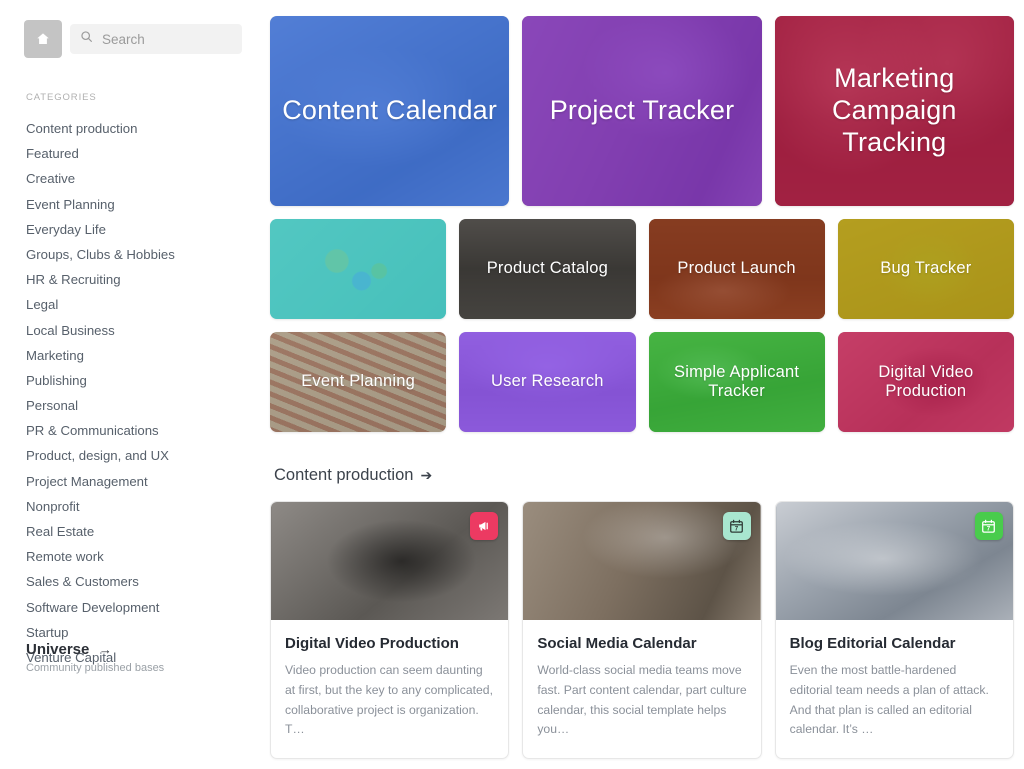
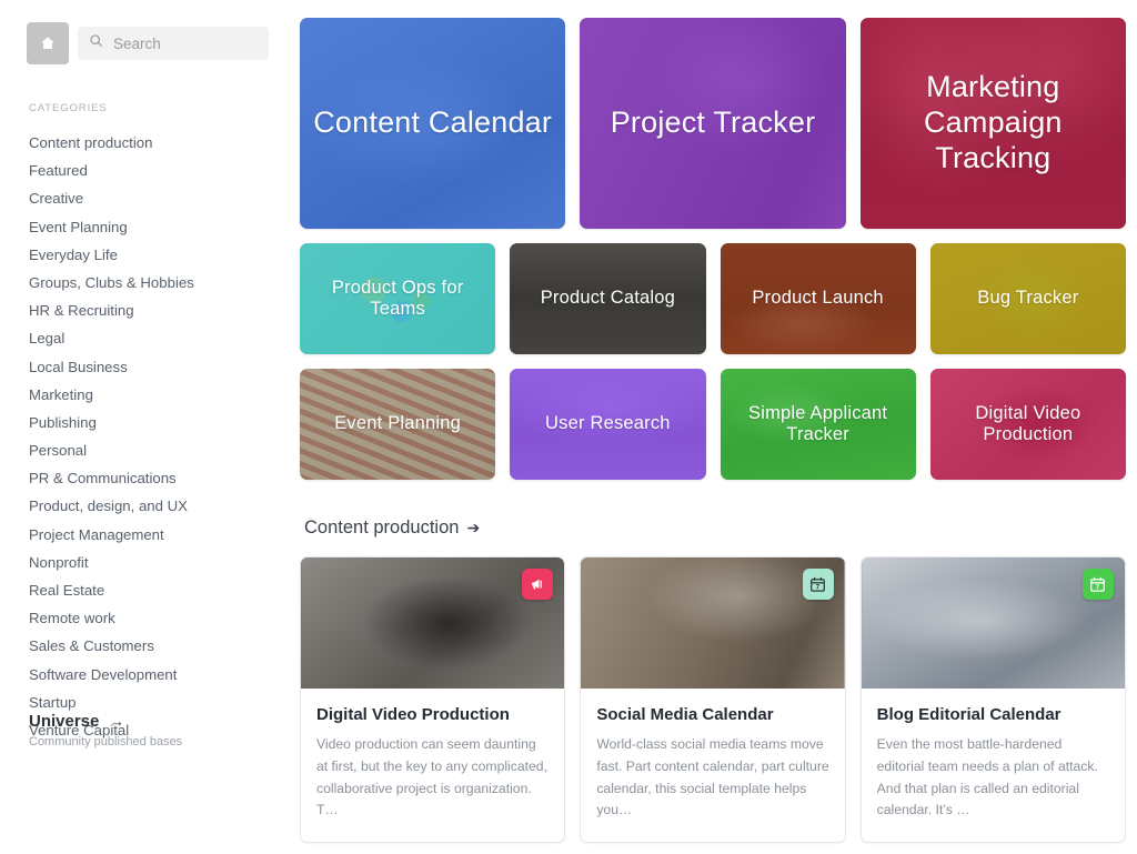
  Search
  CATEGORIES
  Content production
  Featured
  Creative
  Event Planning
  Everyday Life
  Groups, Clubs & Hobbies
  HR & Recruiting
  Legal
  Local Business
  Marketing
  Publishing
  Personal
  PR & Communications
  Product, design, and UX
  Project Management
  Nonprofit
  Real Estate
  Remote work
  Sales & Customers
  Software Development
  Startup
  Venture Capital
  Universe →
  Community published bases
  Content Calendar
  Project Tracker
  Marketing Campaign Tracking
+ Product Ops for Teams
  Product Catalog
  Product Launch
  Bug Tracker
  Event Planning
  User Research
  Simple Applicant Tracker
  Digital Video Production
  Content production ➔
  Digital Video Production
  Video production can seem daunting at first, but the key to any complicated, collaborative project is organization. T…
  Social Media Calendar
  World-class social media teams move fast. Part content calendar, part culture calendar, this social template helps you…
  Blog Editorial Calendar
  Even the most battle-hardened editorial team needs a plan of attack. And that plan is called an editorial calendar. It’s …
